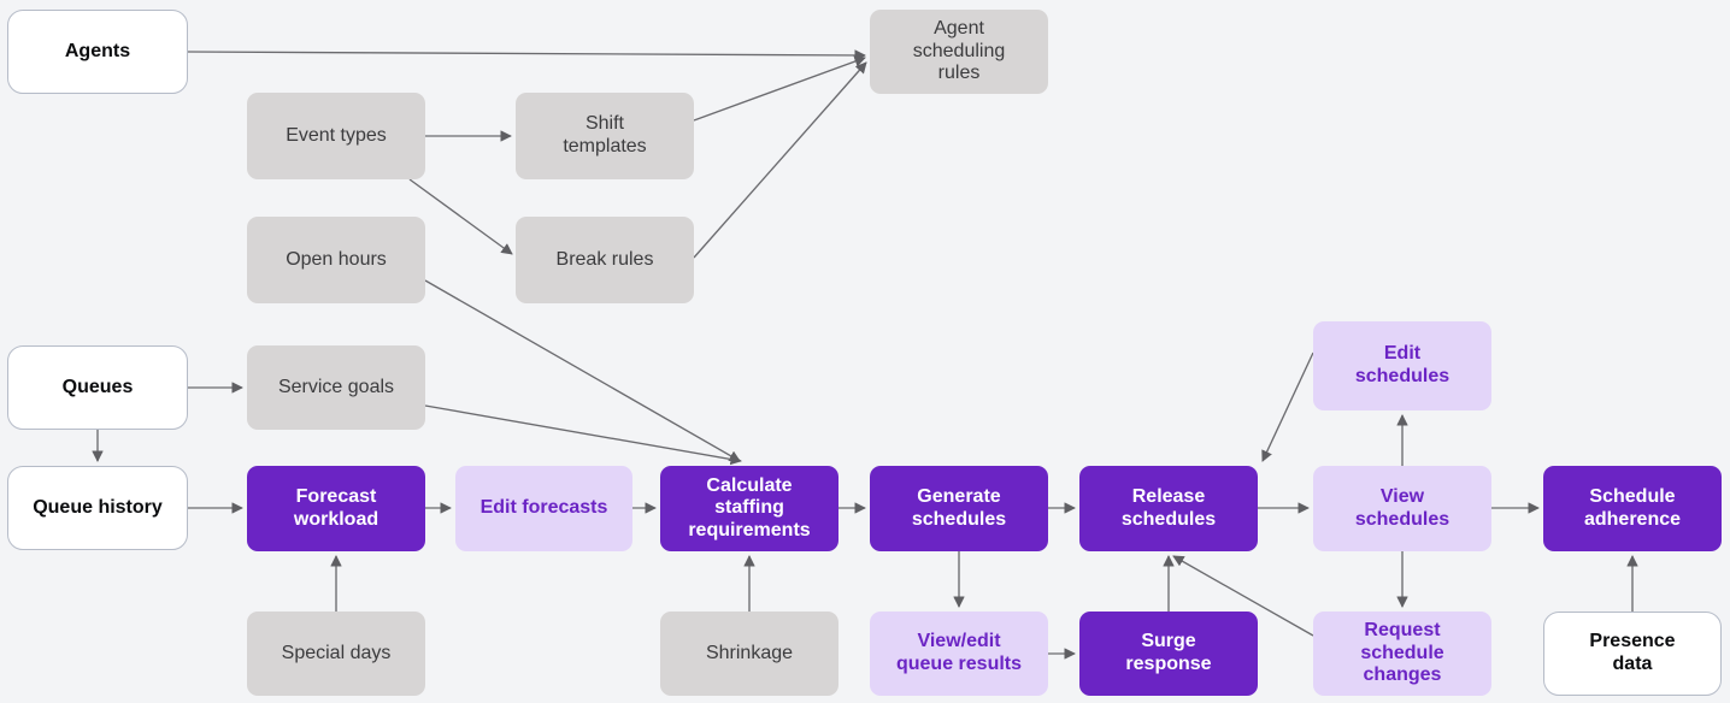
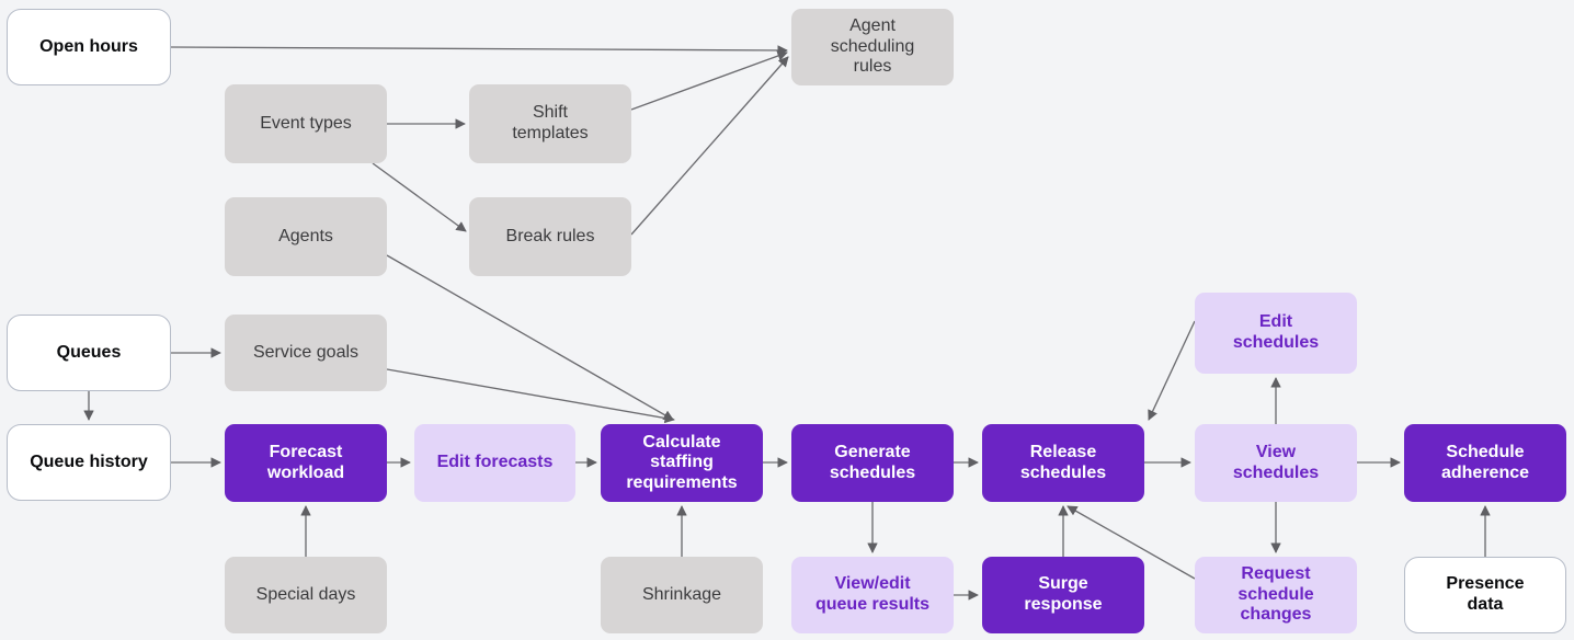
- Agents
+ Open hours
  Event types
  Shift
  templates
  Agent
  scheduling
  rules
- Open hours
+ Agents
  Break rules
  Queues
  Service goals
  Queue history
  Forecast
  workload
  Edit forecasts
  Calculate
  staffing
  requirements
  Generate
  schedules
  Release
  schedules
  Edit
  schedules
  View
  schedules
  Schedule
  adherence
  Special days
  Shrinkage
  View/edit
  queue results
  Surge
  response
  Request
  schedule
  changes
  Presence
  data
